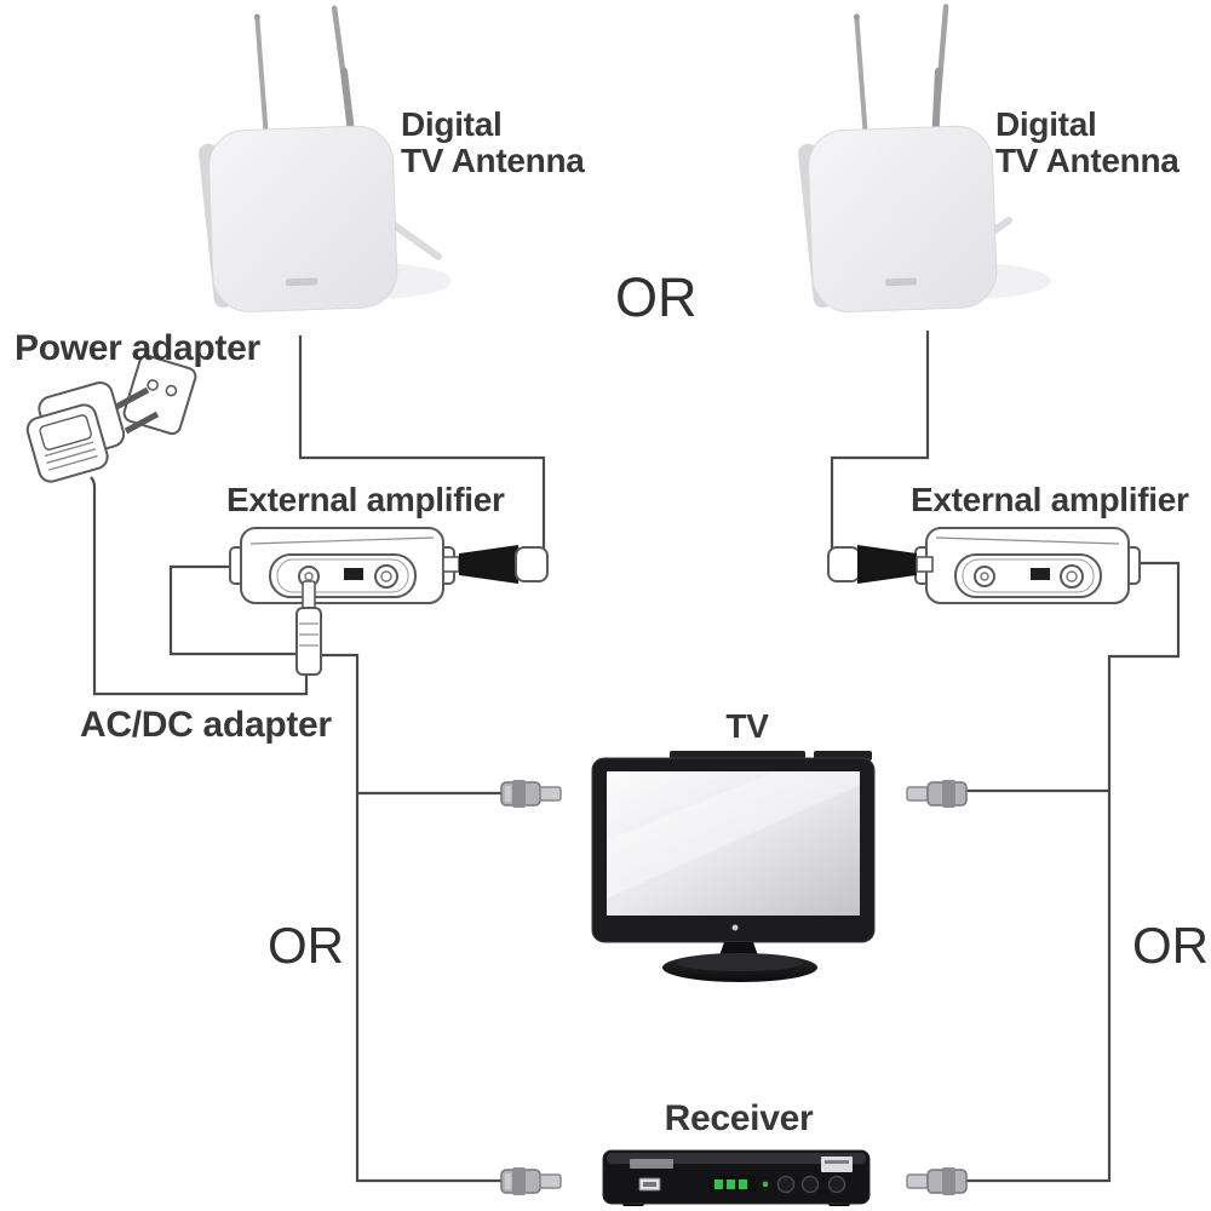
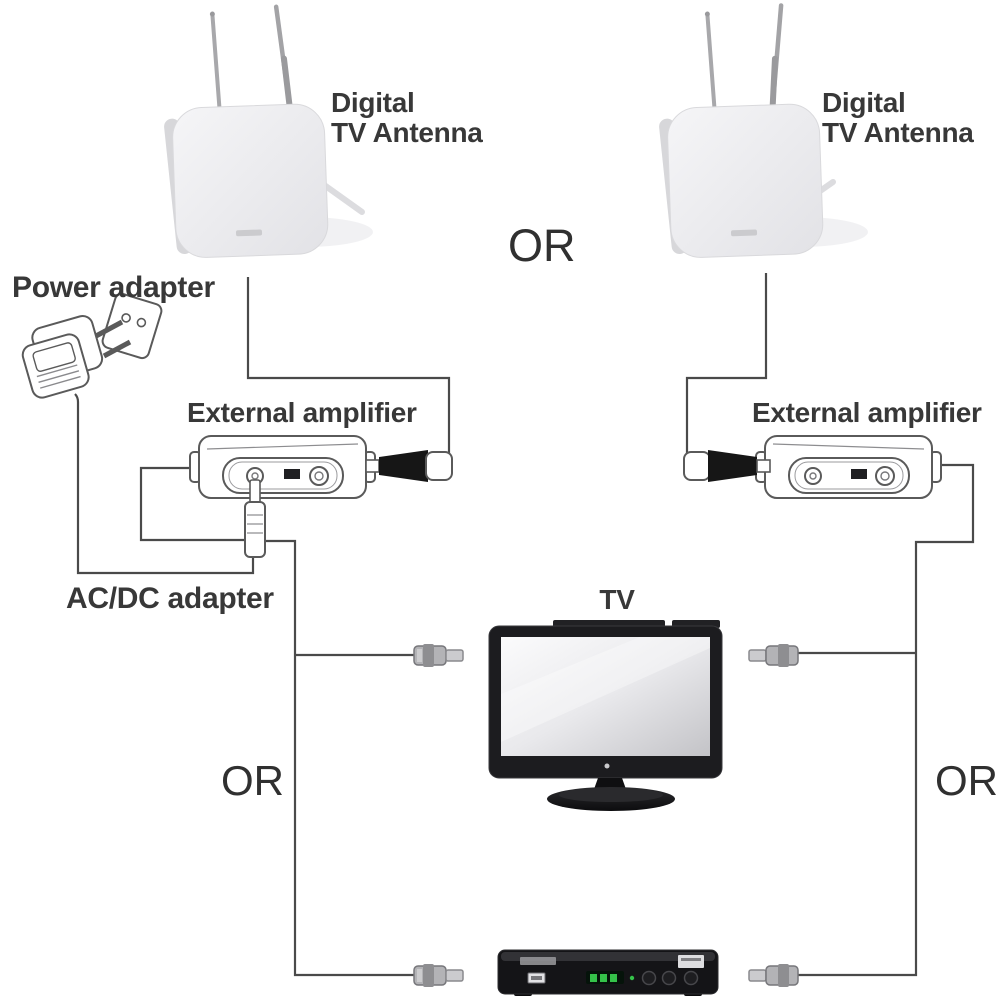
  Digital
  TV Antenna
  Digital
  TV Antenna
  Power adapter
  External amplifier
  External amplifier
  AC/DC adapter
  TV
- Receiver
  OR
  OR
  OR
